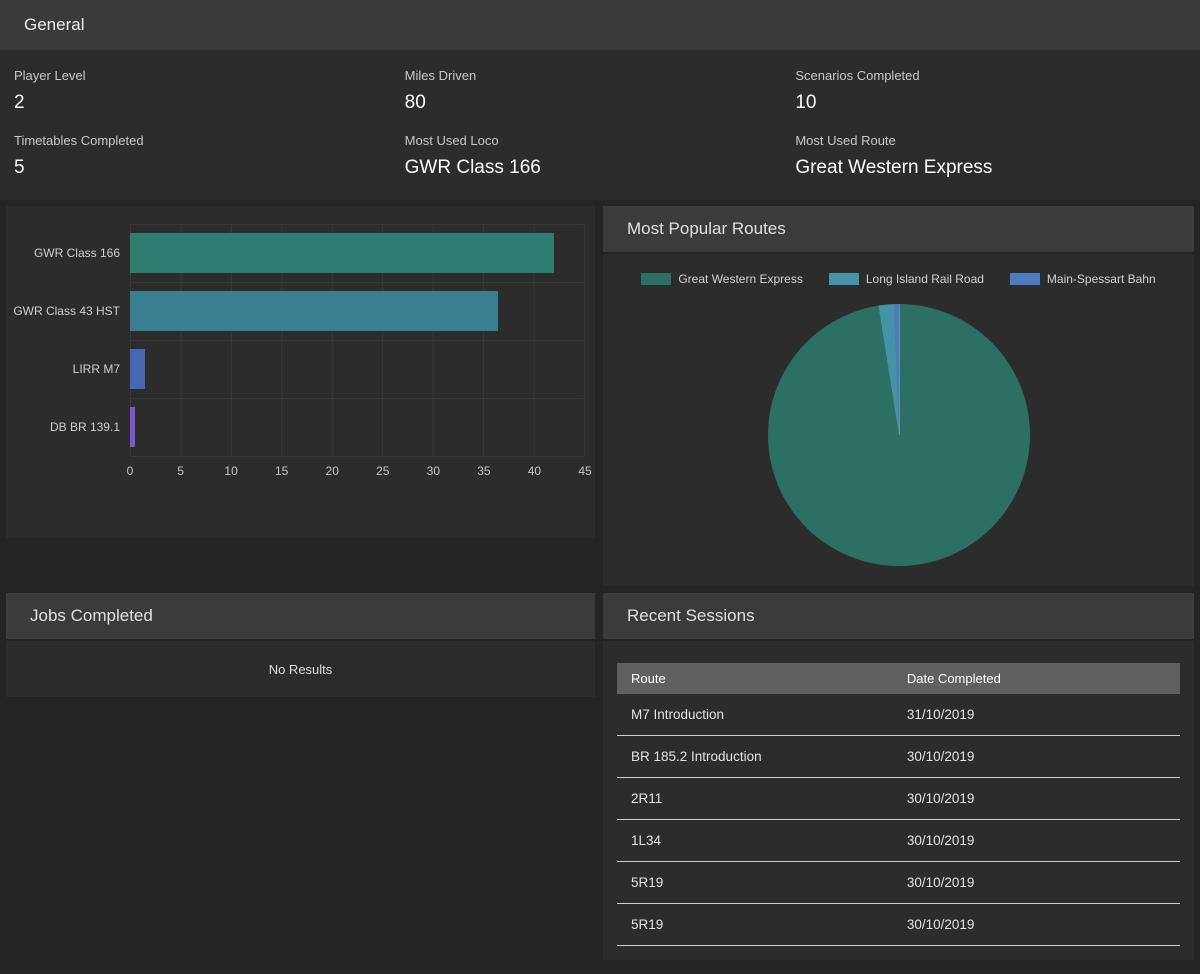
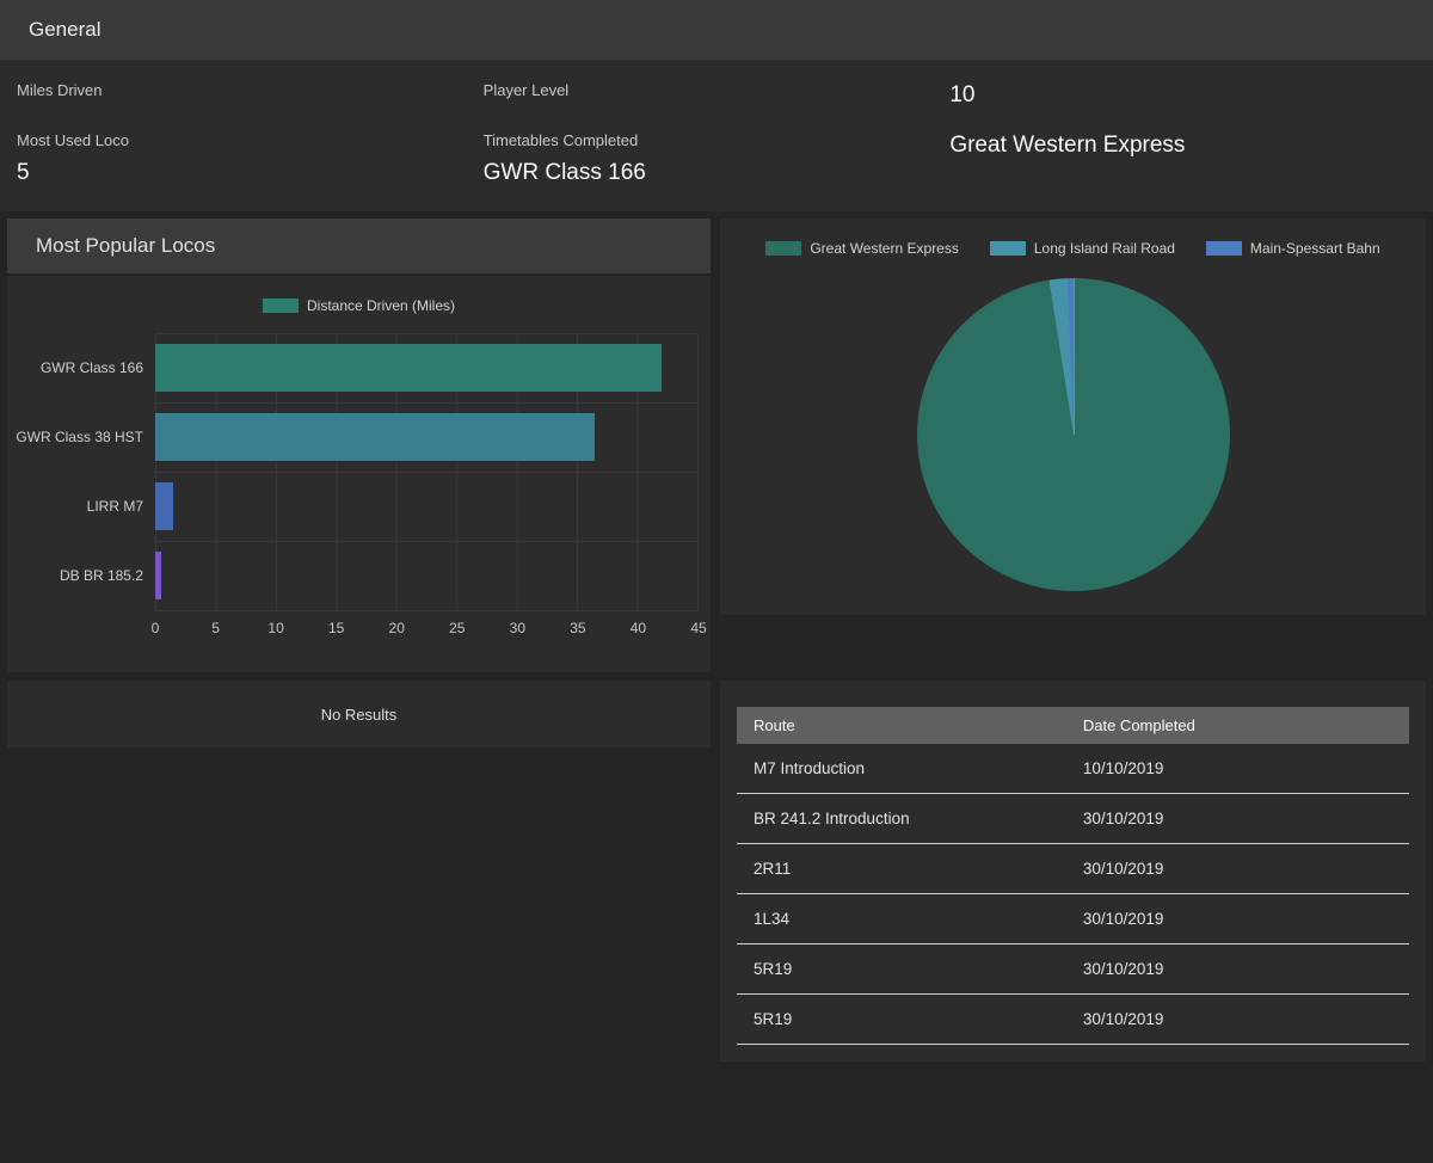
  General
- Player Level
+ Miles Driven
- 2
- Miles Driven
+ Player Level
- 80
- Scenarios Completed
  10
- Timetables Completed
+ Most Used Loco
  5
- Most Used Loco
+ Timetables Completed
  GWR Class 166
- Most Used Route
  Great Western Express
+ Most Popular Locos
+ Distance Driven (Miles)
  GWR Class 166
- GWR Class 43 HST
+ GWR Class 38 HST
  LIRR M7
- DB BR 139.1
+ DB BR 185.2
  0
  5
  10
  15
  20
  25
  30
  35
  40
  45
- Most Popular Routes
  Great Western Express
  Long Island Rail Road
  Main-Spessart Bahn
- Jobs Completed
  No Results
- Recent Sessions
  Route	Date Completed
- M7 Introduction	31/10/2019
+ M7 Introduction	10/10/2019
- BR 185.2 Introduction	30/10/2019
+ BR 241.2 Introduction	30/10/2019
  2R11	30/10/2019
  1L34	30/10/2019
  5R19	30/10/2019
  5R19	30/10/2019
